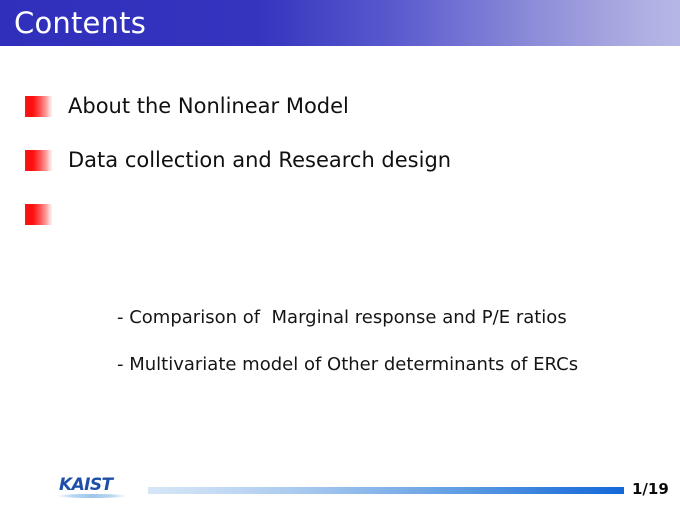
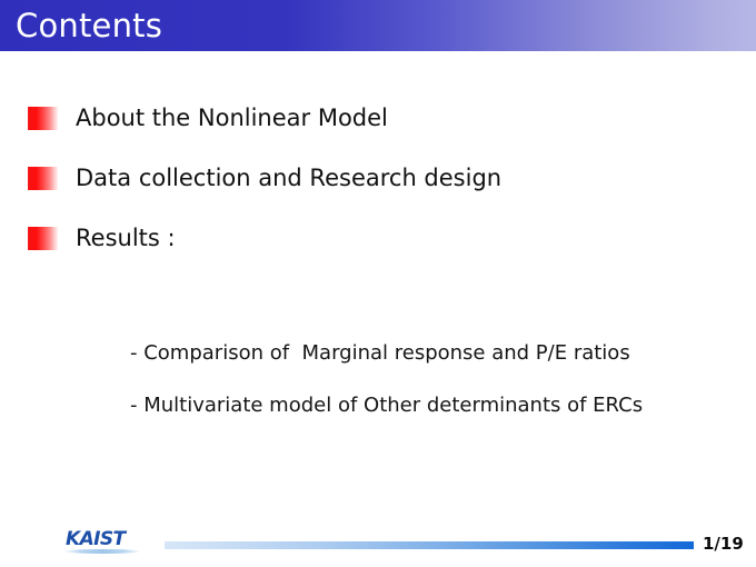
  Contents
  About the Nonlinear Model
  Data collection and Research design
+ Results :
  - Comparison of Marginal response and P/E ratios
  - Multivariate model of Other determinants of ERCs
  KAIST
  1/19
